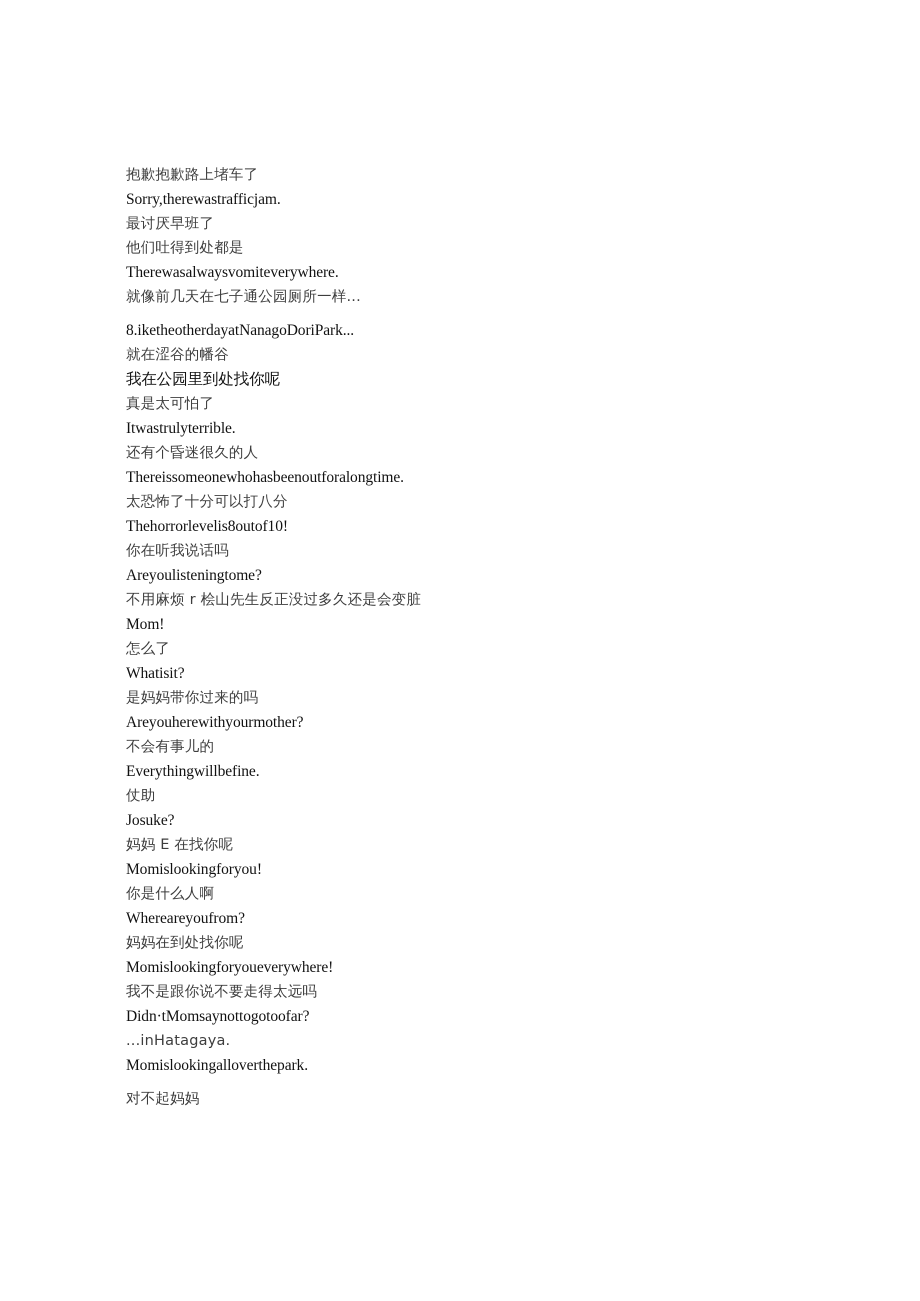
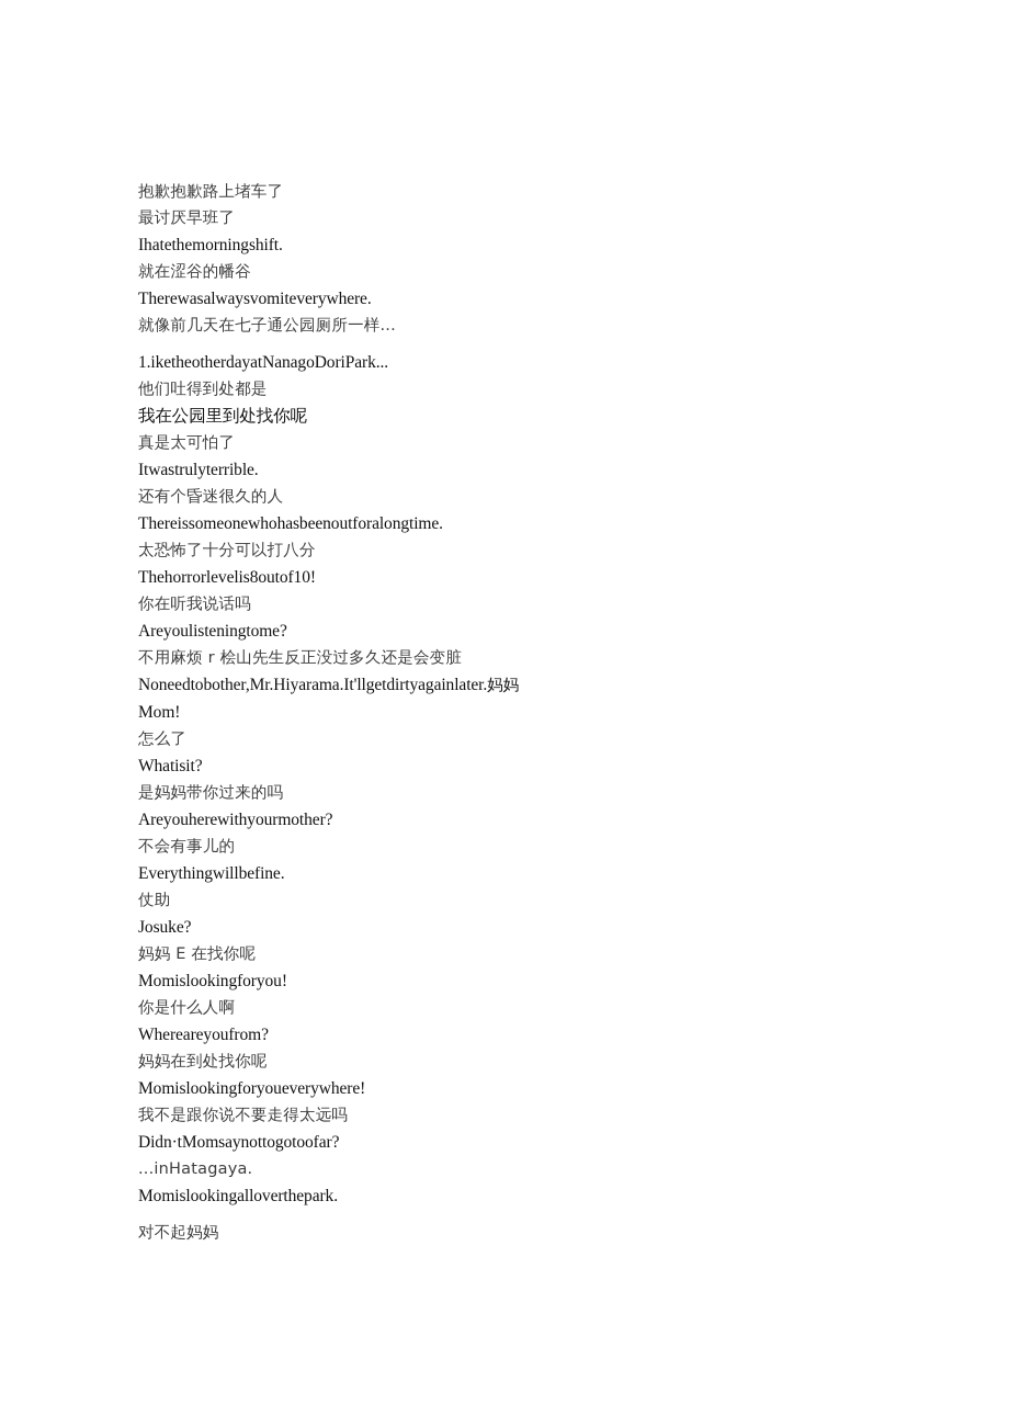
  抱歉抱歉路上堵车了
- Sorry,therewastrafficjam.
  最讨厌早班了
+ Ihatethemorningshift.
- 他们吐得到处都是
+ 就在涩谷的幡谷
  Therewasalwaysvomiteverywhere.
  就像前几天在七子通公园厕所一样...
- 8.iketheotherdayatNanagoDoriPark...
+ 1.iketheotherdayatNanagoDoriPark...
- 就在涩谷的幡谷
+ 他们吐得到处都是
  我在公园里到处找你呢
  真是太可怕了
  Itwastrulyterrible.
  还有个昏迷很久的人
  Thereissomeonewhohasbeenoutforalongtime.
  太恐怖了十分可以打八分
  Thehorrorlevelis8outof10!
  你在听我说话吗
  Areyoulisteningtome?
  不用麻烦 r 桧山先生反正没过多久还是会变脏
+ Noneedtobother,Mr.Hiyarama.It'llgetdirtyagainlater.妈妈
  Mom!
  怎么了
  Whatisit?
  是妈妈带你过来的吗
  Areyouherewithyourmother?
  不会有事儿的
  Everythingwillbefine.
  仗助
  Josuke?
  妈妈 E 在找你呢
  Momislookingforyou!
  你是什么人啊
  Whereareyoufrom?
  妈妈在到处找你呢
  Momislookingforyoueverywhere!
  我不是跟你说不要走得太远吗
  Didn·tMomsaynottogotoofar?
  ...inHatagaya.
  Momislookingalloverthepark.
  对不起妈妈
